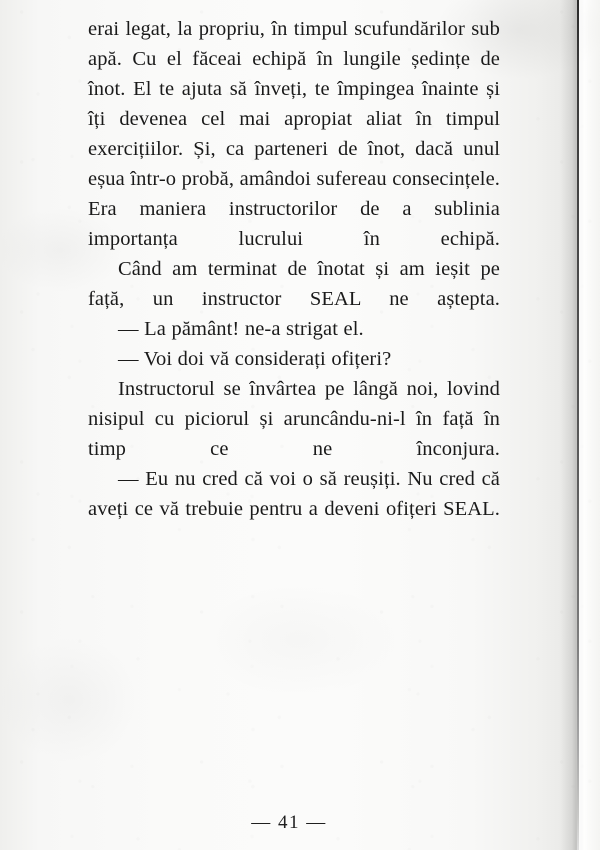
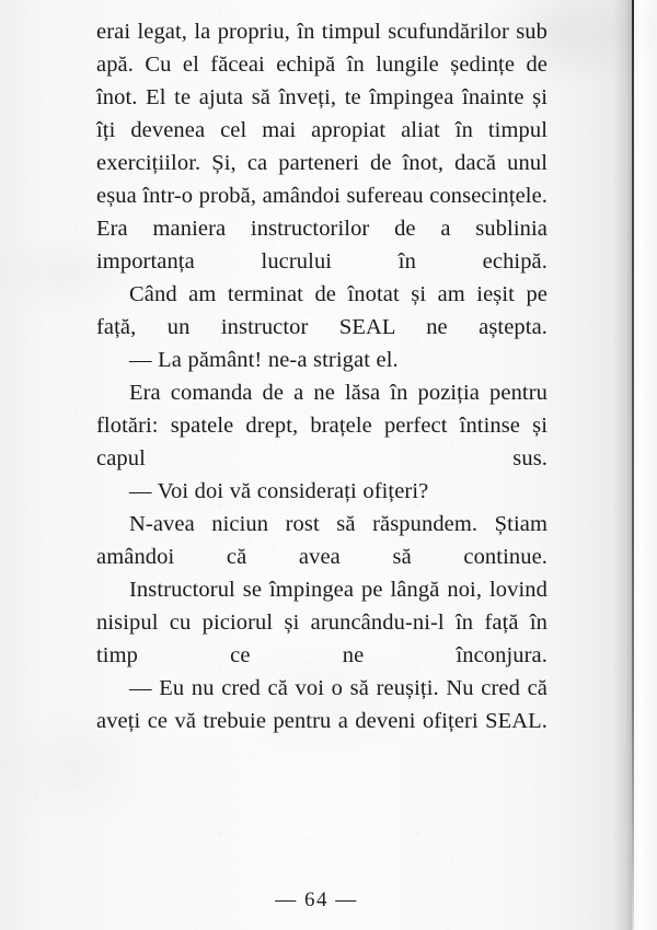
  erai legat, la propriu, în timpul scufundărilor sub apă. Cu el făceai echipă în lungile ședințe de înot. El te ajuta să înveți, te împingea înainte și îți devenea cel mai apropiat aliat în timpul exercițiilor. Și, ca parteneri de înot, dacă unul eșua într-o probă, amândoi sufereau consecințele. Era maniera instructorilor de a sublinia importanța lucrului în echipă.
  Când am terminat de înotat și am ieșit pe față, un instructor SEAL ne aștepta.
  — La pământ! ne-a strigat el.
+ Era comanda de a ne lăsa în poziția pentru flotări: spatele drept, brațele perfect întinse și capul sus.
  — Voi doi vă considerați ofițeri?
+ N-avea niciun rost să răspundem. Știam amândoi că avea să continue.
- Instructorul se învârtea pe lângă noi, lovind nisipul cu piciorul și aruncându-ni-l în față în timp ce ne înconjura.
+ Instructorul se împingea pe lângă noi, lovind nisipul cu piciorul și aruncându-ni-l în față în timp ce ne înconjura.
  — Eu nu cred că voi o să reușiți. Nu cred că aveți ce vă trebuie pentru a deveni ofițeri SEAL.
- — 41 —
+ — 64 —
